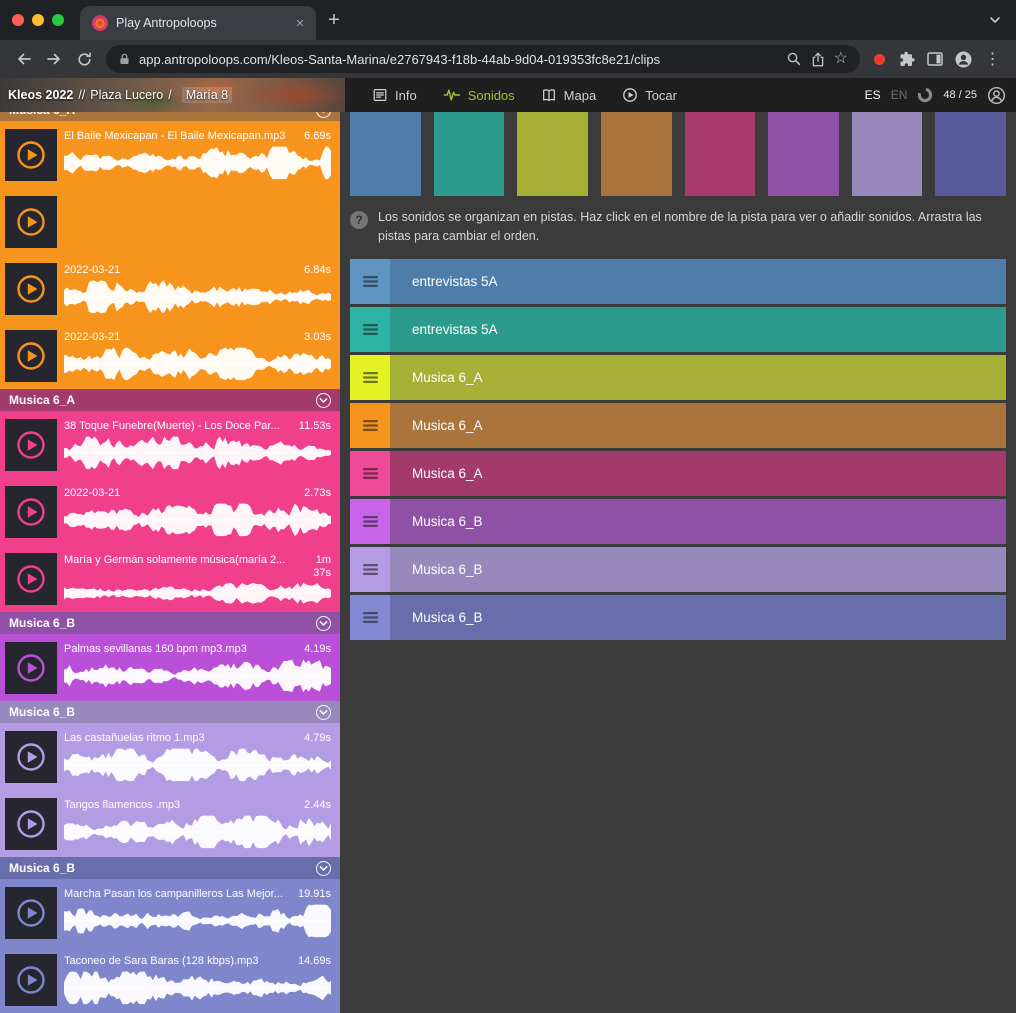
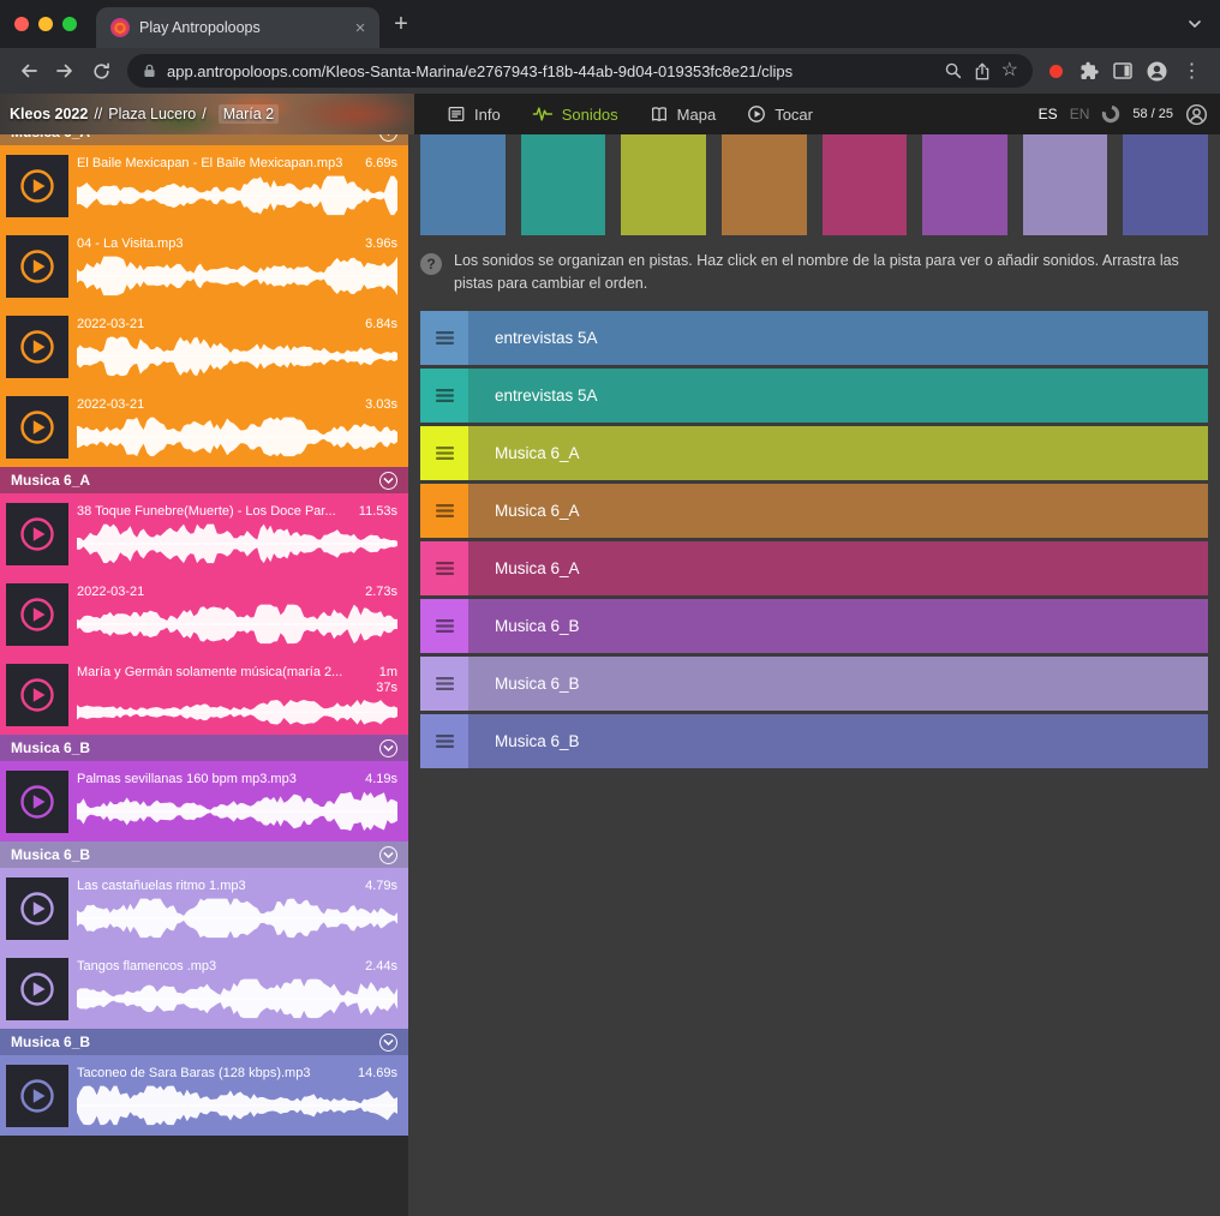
  Play Antropoloops
  ×
  +
  app.antropoloops.com/Kleos-Santa-Marina/e2767943-f18b-44ab-9d04-019353fc8e21/clips
  ☆
  ⋮
  Kleos 2022
  //
  Plaza Lucero
  /
- María 8
+ María 2
  Info
  Sonidos
  Mapa
  Tocar
  ES
  EN
- 48 / 25
+ 58 / 25
  El Baile Mexicapan - El Baile Mexicapan.mp3
  6.69s
+ 04 - La Visita.mp3
+ 3.96s
  2022-03-21
  6.84s
  2022-03-21
  3.03s
  Musica 6_A
  38 Toque Funebre(Muerte) - Los Doce Par...
  11.53s
  2022-03-21
  2.73s
  María y Germán solamente música(maría 2...
  1m 37s
  Musica 6_B
  Palmas sevillanas 160 bpm mp3.mp3
  4.19s
  Musica 6_B
  Las castañuelas ritmo 1.mp3
  4.79s
  Tangos flamencos .mp3
  2.44s
  Musica 6_B
- Marcha Pasan los campanilleros Las Mejor...
- 19.91s
  Taconeo de Sara Baras (128 kbps).mp3
  14.69s
  ?
  Los sonidos se organizan en pistas. Haz click en el nombre de la pista para ver o añadir sonidos. Arrastra las pistas para cambiar el orden.
  entrevistas 5A
  entrevistas 5A
  Musica 6_A
  Musica 6_A
  Musica 6_A
  Musica 6_B
  Musica 6_B
  Musica 6_B
